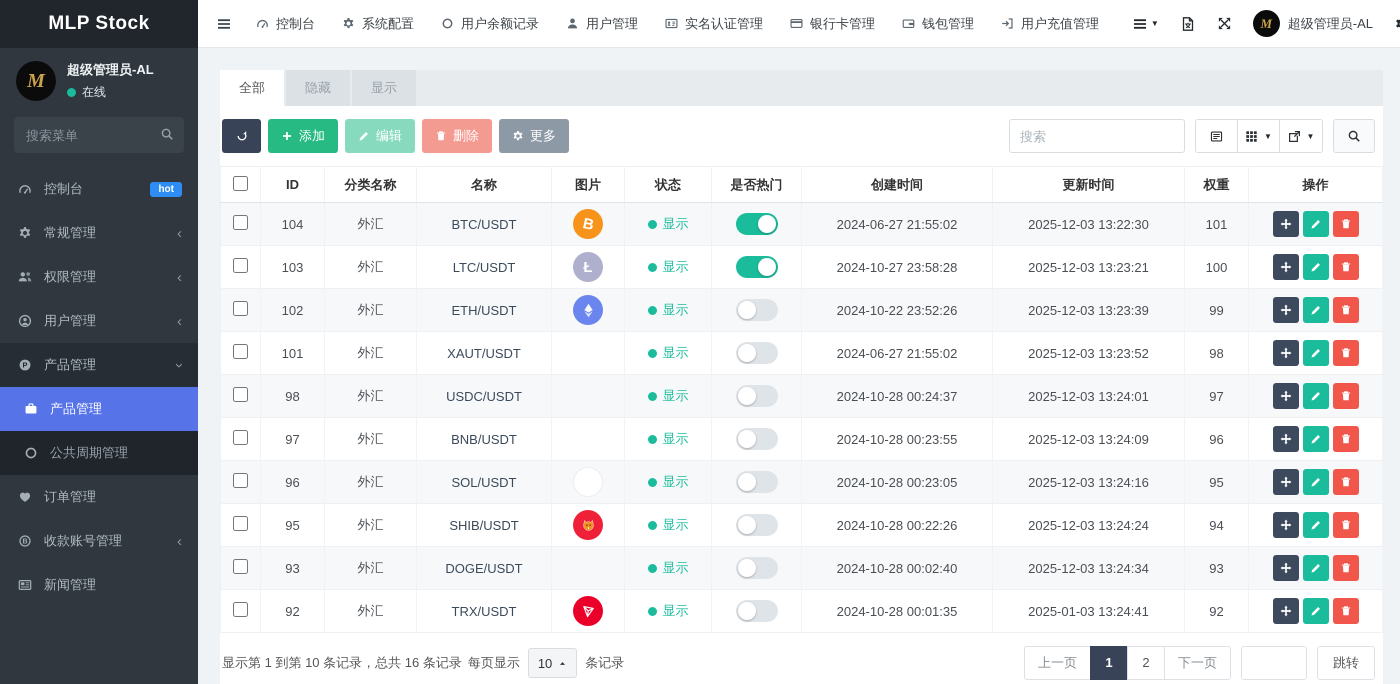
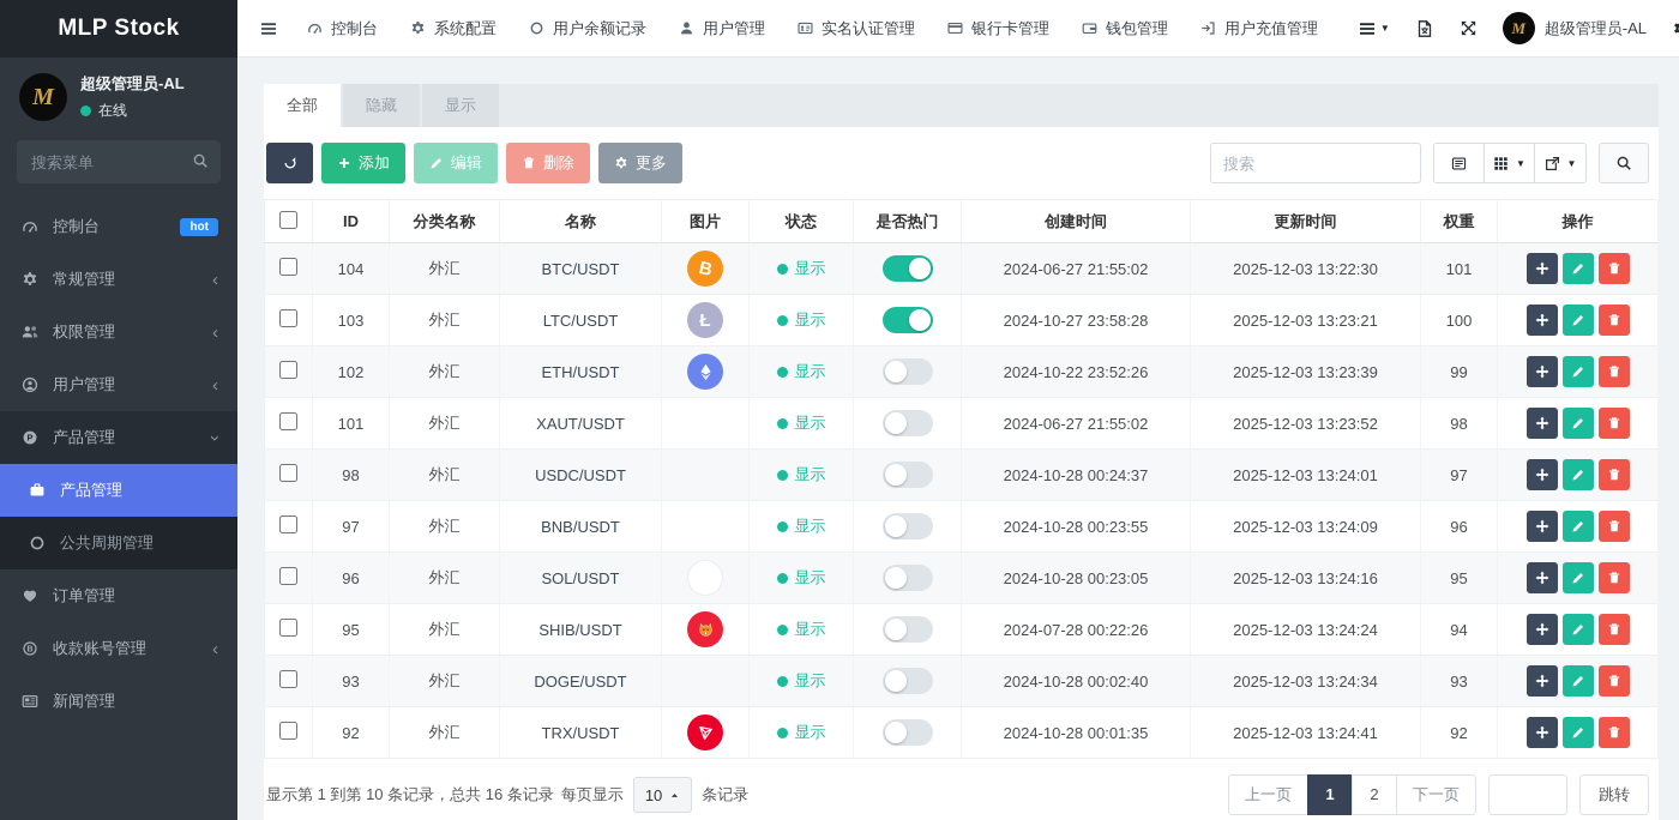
  MLP Stock
  M
  超级管理员-AL
  在线
  搜索菜单
  控制台
  hot
  常规管理
  ‹
  权限管理
  ‹
  用户管理
  ‹
  产品管理
  产品管理
  公共周期管理
  订单管理
  收款账号管理
  ‹
  新闻管理
  控制台
  系统配置
  用户余额记录
  用户管理
  实名认证管理
  银行卡管理
  钱包管理
  用户充值管理
  ▼
  M
  超级管理员-AL
  全部
  隐藏
  显示
  添加
  编辑
  删除
  更多
  搜索
  ▼
  ▼
  	ID	分类名称	名称	图片	状态	是否热门	创建时间	更新时间	权重	操作
  	103	外汇	LTC/USDT	Ł	显示		2024-10-27 23:58:28	2025-12-03 13:23:21	100
  	102	外汇	ETH/USDT		显示		2024-10-22 23:52:26	2025-12-03 13:23:39	99
  	101	外汇	XAUT/USDT		显示		2024-06-27 21:55:02	2025-12-03 13:23:52	98
  	98	外汇	USDC/USDT		显示		2024-10-28 00:24:37	2025-12-03 13:24:01	97
  	97	外汇	BNB/USDT		显示		2024-10-28 00:23:55	2025-12-03 13:24:09	96
  	96	外汇	SOL/USDT		显示		2024-10-28 00:23:05	2025-12-03 13:24:16	95
- 	95	外汇	SHIB/USDT		显示		2024-10-28 00:22:26	2025-12-03 13:24:24	94
+ 	95	外汇	SHIB/USDT		显示		2024-07-28 00:22:26	2025-12-03 13:24:24	94
  	93	外汇	DOGE/USDT		显示		2024-10-28 00:02:40	2025-12-03 13:24:34	93
- 	92	外汇	TRX/USDT		显示		2024-10-28 00:01:35	2025-01-03 13:24:41	92
+ 	92	外汇	TRX/USDT		显示		2024-10-28 00:01:35	2025-12-03 13:24:41	92
  显示第 1 到第 10 条记录，总共 16 条记录
  每页显示
  10
  条记录
  上一页
  1
  2
  下一页
  跳转
